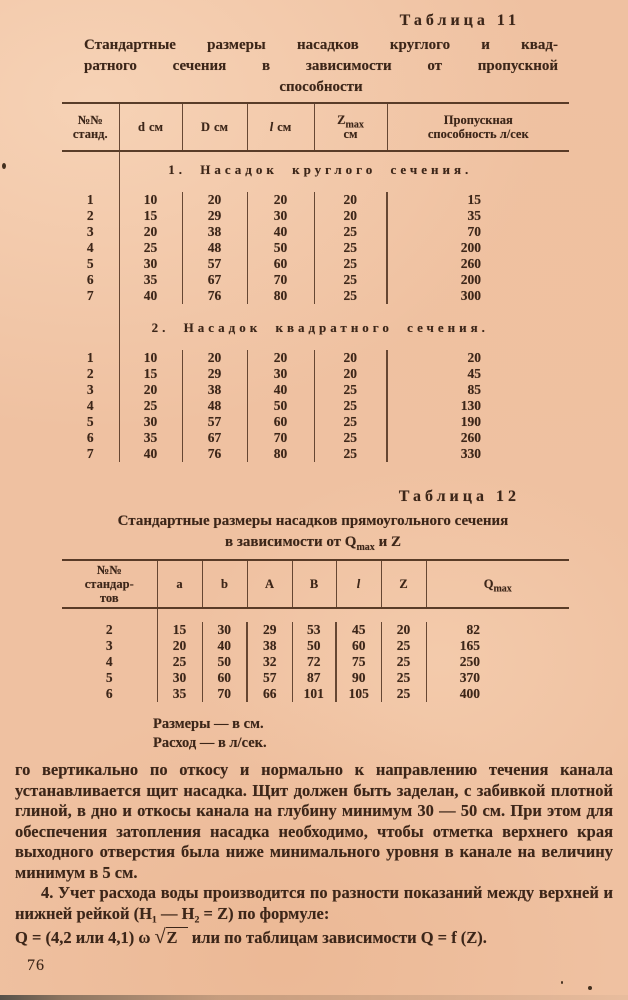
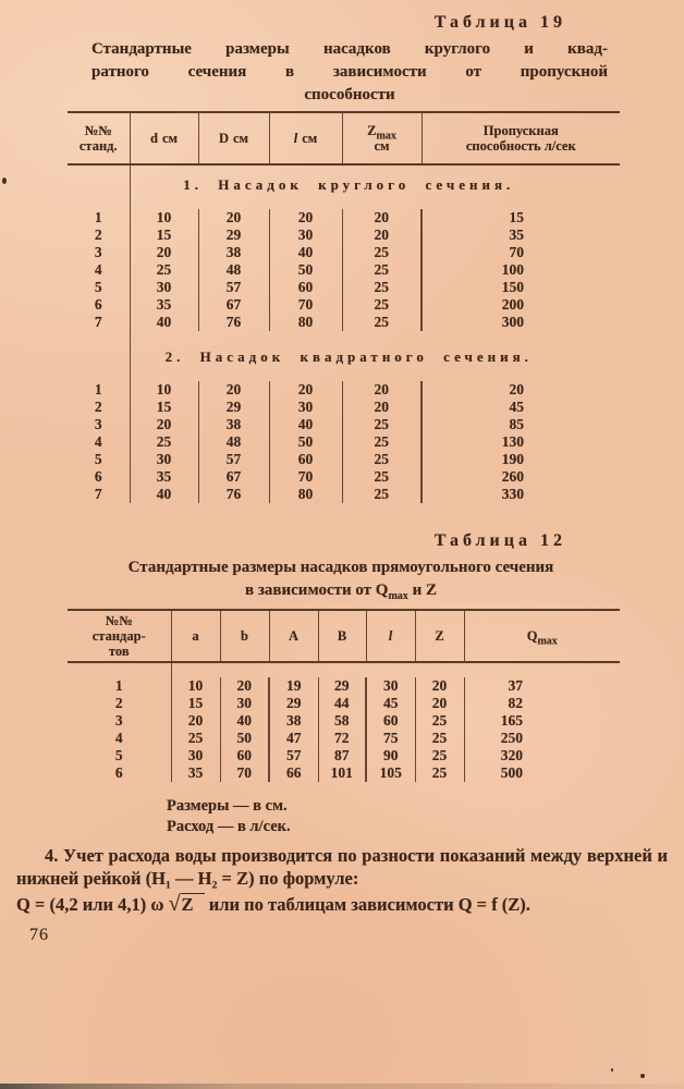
- Таблица 11
+ Таблица 19
  Стандартные размеры насадков круглого и квад-
  ратного сечения в зависимости от пропускной
  способности
  №№ станд.	d см	D см	l см	Zmax см	Пропускная способность л/сек
  	1. Насадок круглого сечения.
  1	10	20	20	20	15
  2	15	29	30	20	35
  3	20	38	40	25	70
- 4	25	48	50	25	200
+ 4	25	48	50	25	100
- 5	30	57	60	25	260
+ 5	30	57	60	25	150
  6	35	67	70	25	200
  7	40	76	80	25	300
  	2. Насадок квадратного сечения.
  1	10	20	20	20	20
  2	15	29	30	20	45
  3	20	38	40	25	85
  4	25	48	50	25	130
  5	30	57	60	25	190
  6	35	67	70	25	260
  7	40	76	80	25	330
  Таблица 12
  Стандартные размеры насадков прямоугольного сечения
  в зависимости от Qmax и Z
  №№ стандар- тов	a	b	A	B	l	Z	Qmax
+ 1	10	20	19	29	30	20	37
- 2	15	30	29	53	45	20	82
+ 2	15	30	29	44	45	20	82
- 3	20	40	38	50	60	25	165
+ 3	20	40	38	58	60	25	165
- 4	25	50	32	72	75	25	250
+ 4	25	50	47	72	75	25	250
- 5	30	60	57	87	90	25	370
+ 5	30	60	57	87	90	25	320
- 6	35	70	66	101	105	25	400
+ 6	35	70	66	101	105	25	500
  Размеры — в см.
  Расход — в л/сек.
- го вертикально по откосу и нормально к направлению течения канала устанавливается щит насадка. Щит должен быть заделан, с забивкой плотной глиной, в дно и откосы канала на глубину минимум 30 — 50 см. При этом для обеспечения затопления насадка необходимо, чтобы отметка верхнего края выходного отверстия была ниже минимального уровня в канале на величину минимум в 5 см.
  4. Учет расхода воды производится по разности показаний между верхней и нижней рейкой (H₁ — H₂ = Z) по формуле:
  Q = (4,2 или 4,1) ω √Z или по таблицам зависимости Q = f (Z).
  76
